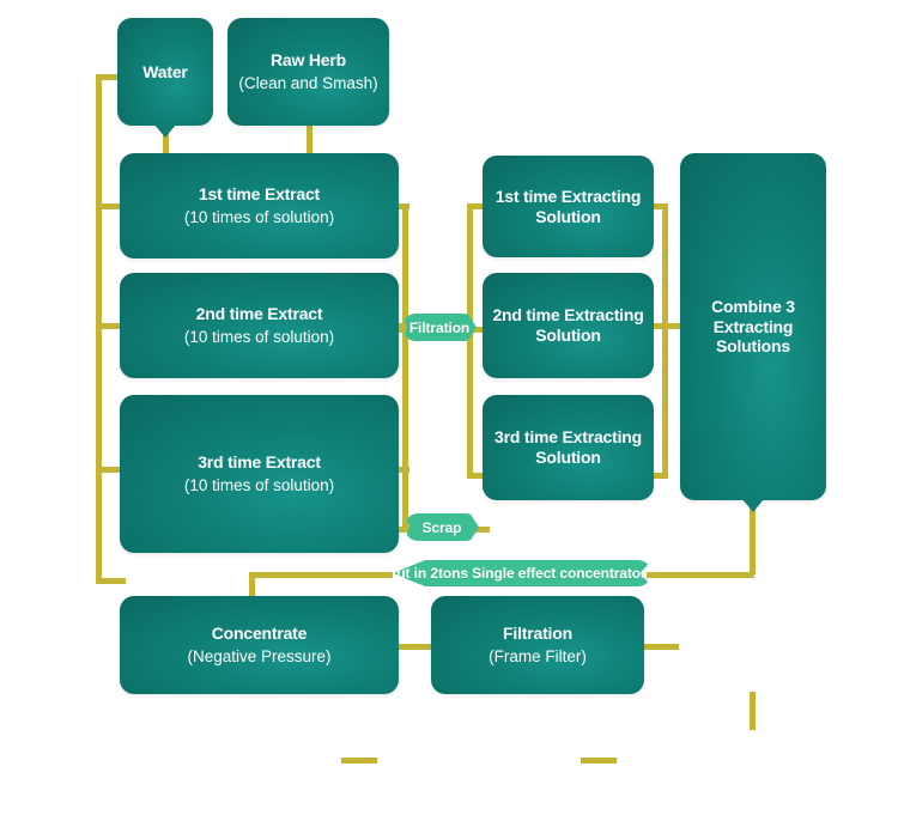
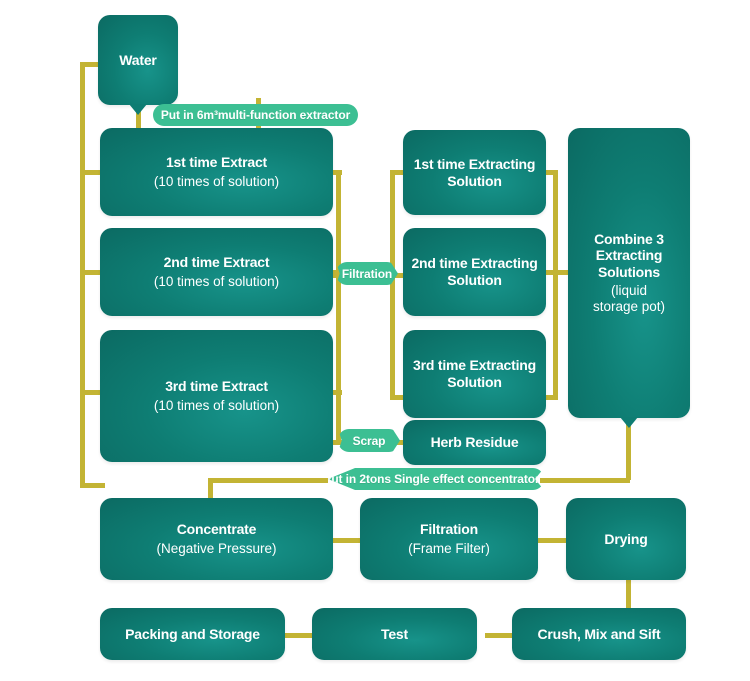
  Water
- Raw Herb
- (Clean and Smash)
  1st time Extract
  (10 times of solution)
  2nd time Extract
  (10 times of solution)
  3rd time Extract
  (10 times of solution)
  1st time Extracting
  Solution
  2nd time Extracting
  Solution
  3rd time Extracting
  Solution
  Combine 3
  Extracting
  Solutions
+ (liquid
+ storage pot)
+ Herb Residue
  Concentrate
  (Negative Pressure)
  Filtration
  (Frame Filter)
+ Drying
+ Crush, Mix and Sift
+ Test
+ Packing and Storage
+ Put in 6m³multi-function extractor
  Filtration
  Scrap
  ut in 2tons Single effect concentrato
